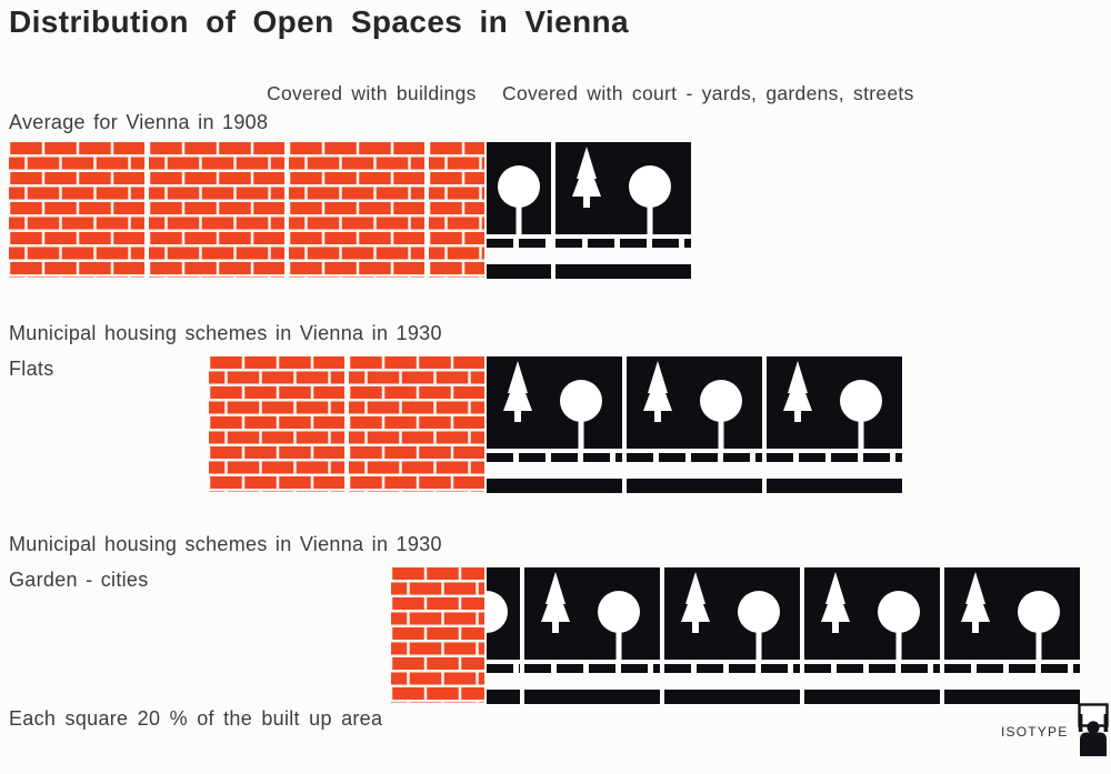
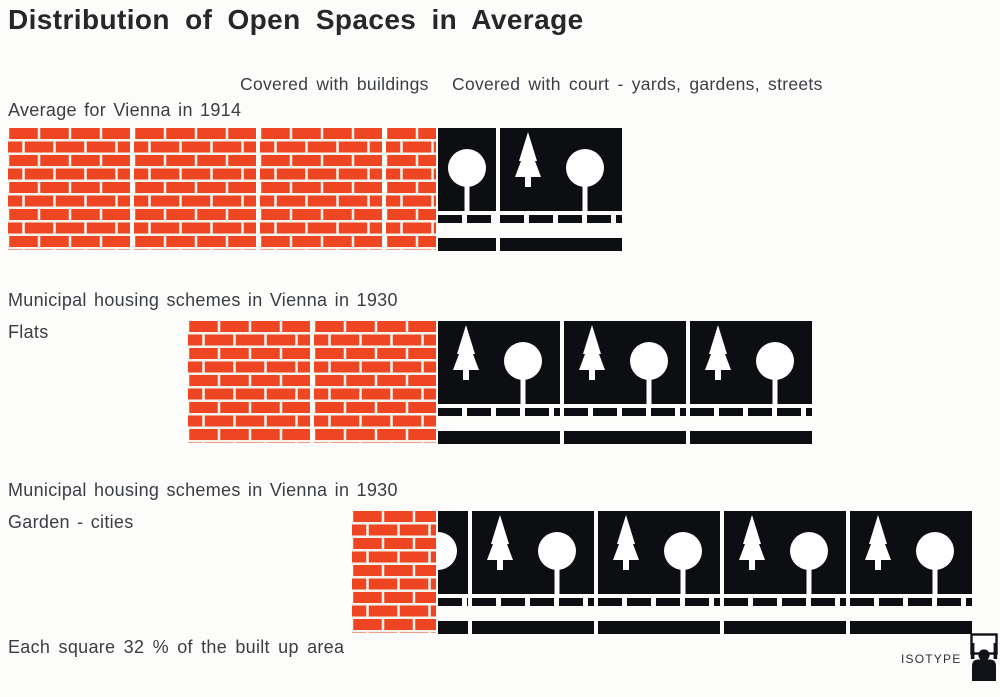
- Distribution of Open Spaces in Vienna
+ Distribution of Open Spaces in Average
  Covered with buildings
  Covered with court - yards, gardens, streets
- Average for Vienna in 1908
+ Average for Vienna in 1914
  Municipal housing schemes in Vienna in 1930
  Flats
  Municipal housing schemes in Vienna in 1930
  Garden - cities
- Each square 20 % of the built up area
+ Each square 32 % of the built up area
  ISOTYPE
